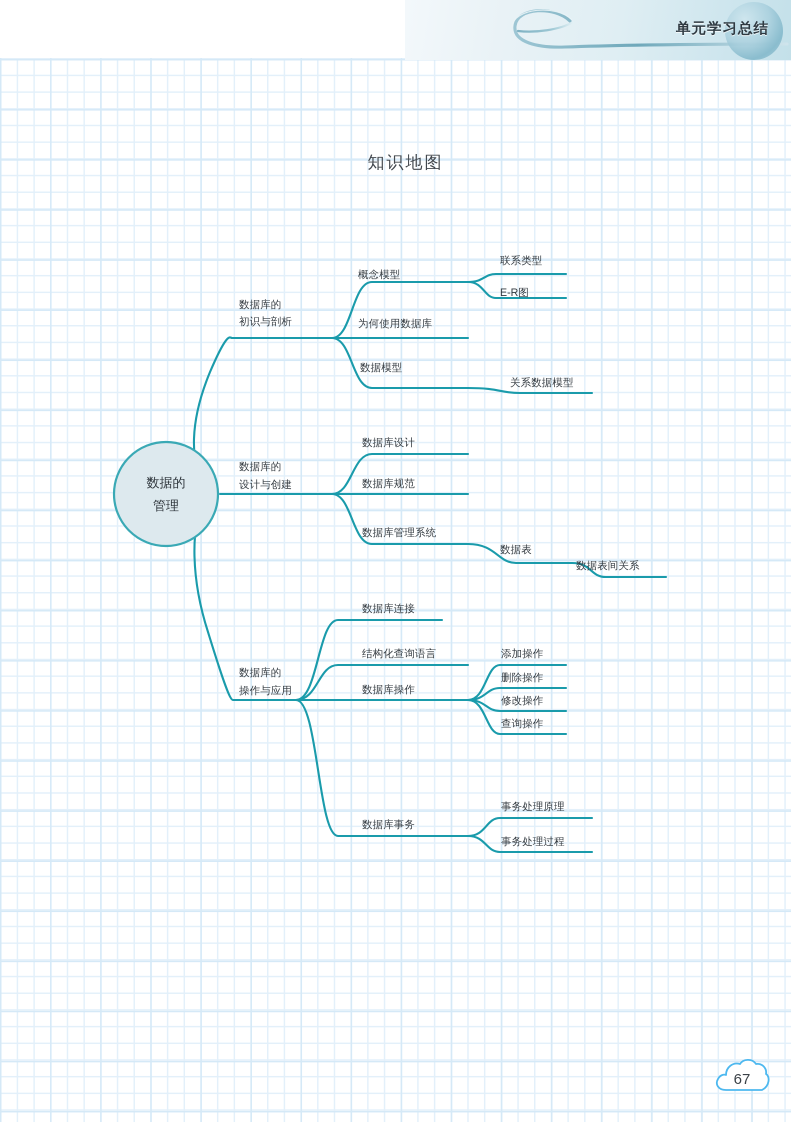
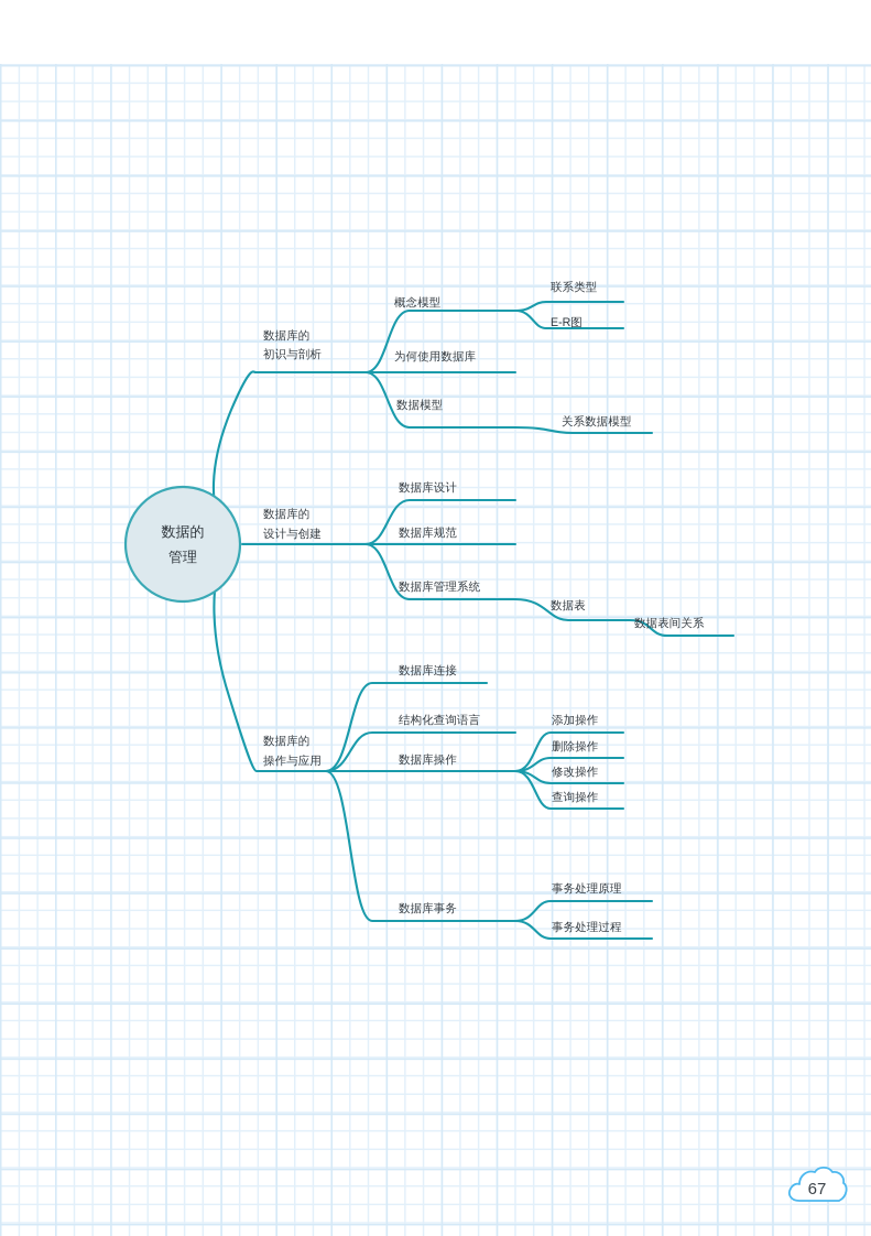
- 单元学习总结
- 知识地图
  数据的
  管理
  数据库的
  初识与剖析
  概念模型
  为何使用数据库
  数据模型
  联系类型
  E-R图
  关系数据模型
  数据库的
  设计与创建
  数据库设计
  数据库规范
  数据库管理系统
  数据表
  数据表间关系
  数据库的
  操作与应用
  数据库连接
  结构化查询语言
  数据库操作
  数据库事务
  添加操作
  删除操作
  修改操作
  查询操作
  事务处理原理
  事务处理过程
  67
